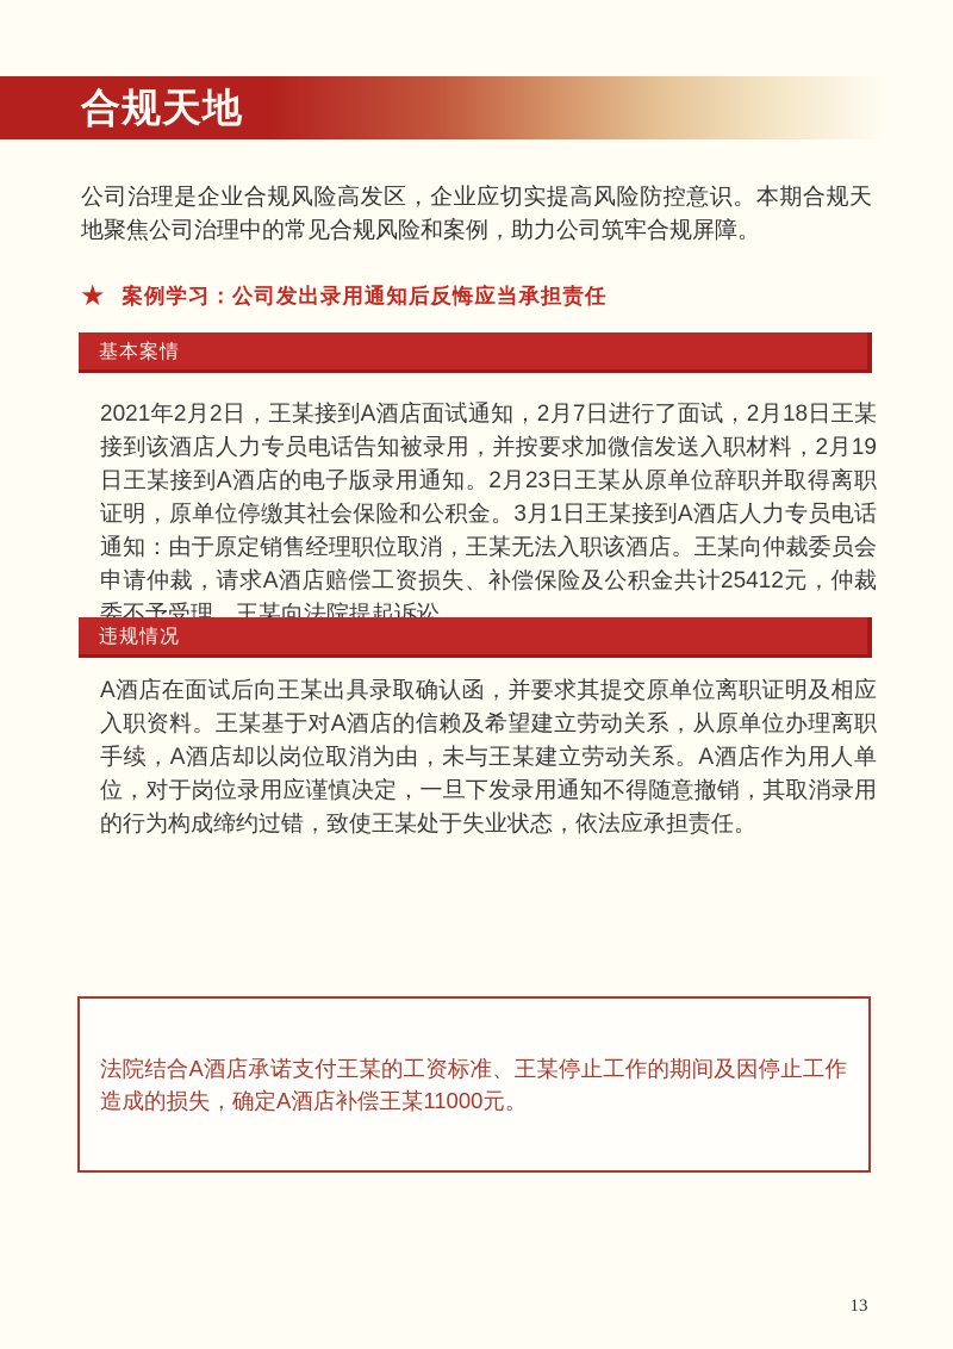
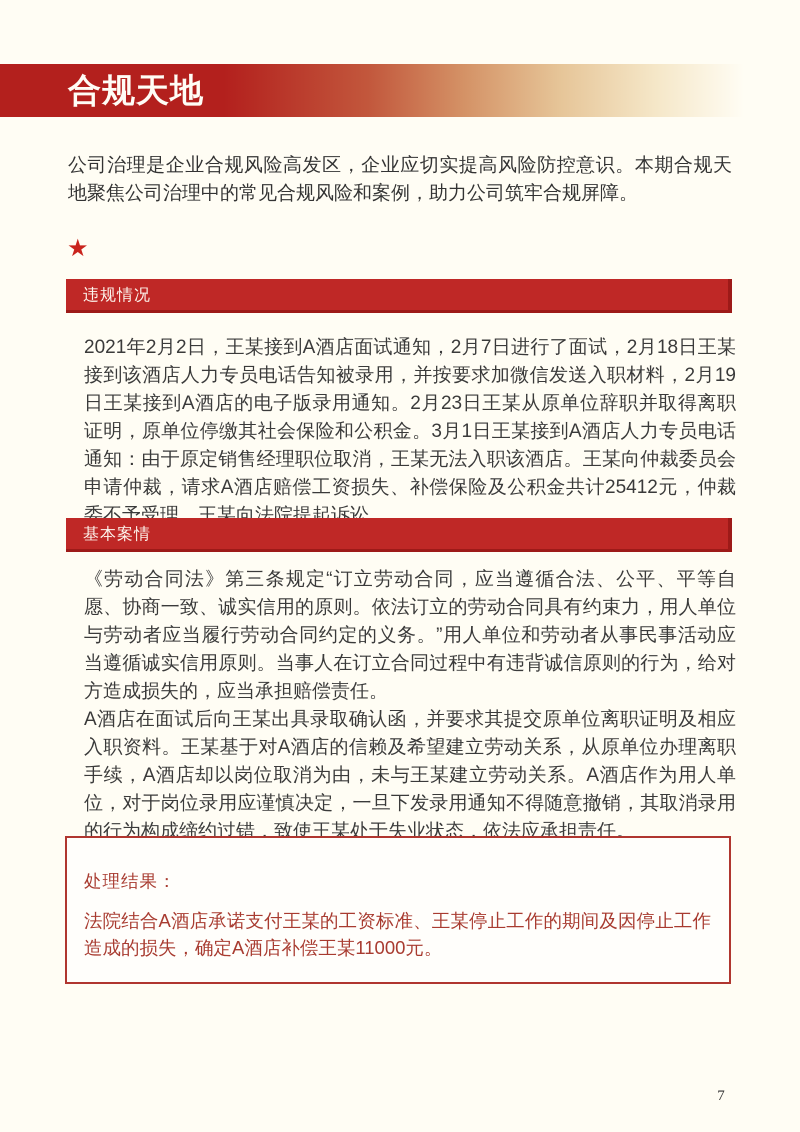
  合规天地
  公司治理是企业合规风险高发区，企业应切实提高风险防控意识。本期合规天地聚焦公司治理中的常见合规风险和案例，助力公司筑牢合规屏障。
  ★
- 案例学习：公司发出录用通知后反悔应当承担责任
- 基本案情
+ 违规情况
  2021年2月2日，王某接到A酒店面试通知，2月7日进行了面试，2月18日王某接到该酒店人力专员电话告知被录用，并按要求加微信发送入职材料，2月19日王某接到A酒店的电子版录用通知。2月23日王某从原单位辞职并取得离职证明，原单位停缴其社会保险和公积金。3月1日王某接到A酒店人力专员电话通知：由于原定销售经理职位取消，王某无法入职该酒店。王某向仲裁委员会申请仲裁，请求A酒店赔偿工资损失、补偿保险及公积金共计25412元，仲裁委不予受理。王某向法院提起诉讼。
- 违规情况
+ 基本案情
+ 《劳动合同法》第三条规定“订立劳动合同，应当遵循合法、公平、平等自愿、协商一致、诚实信用的原则。依法订立的劳动合同具有约束力，用人单位与劳动者应当履行劳动合同约定的义务。”用人单位和劳动者从事民事活动应当遵循诚实信用原则。当事人在订立合同过程中有违背诚信原则的行为，给对方造成损失的，应当承担赔偿责任。
  A酒店在面试后向王某出具录取确认函，并要求其提交原单位离职证明及相应入职资料。王某基于对A酒店的信赖及希望建立劳动关系，从原单位办理离职手续，A酒店却以岗位取消为由，未与王某建立劳动关系。A酒店作为用人单位，对于岗位录用应谨慎决定，一旦下发录用通知不得随意撤销，其取消录用的行为构成缔约过错，致使王某处于失业状态，依法应承担责任。
+ 处理结果：
  法院结合A酒店承诺支付王某的工资标准、王某停止工作的期间及因停止工作造成的损失，确定A酒店补偿王某11000元。
- 13
+ 7
